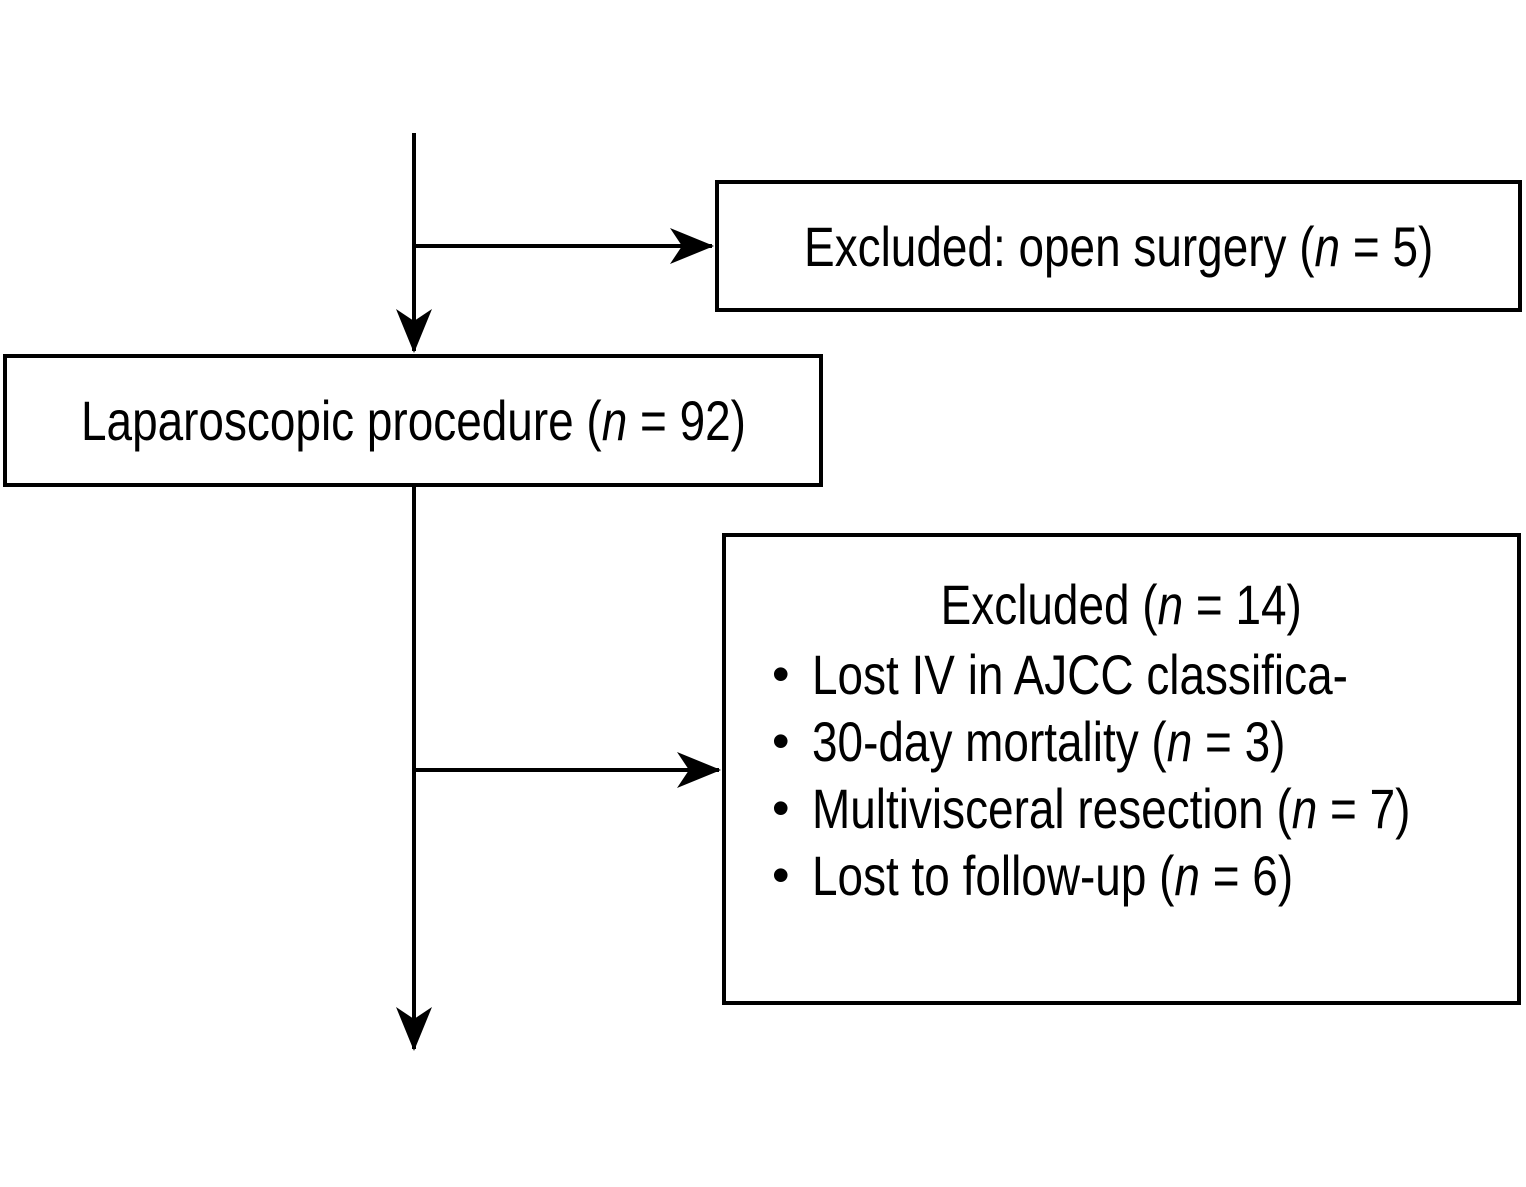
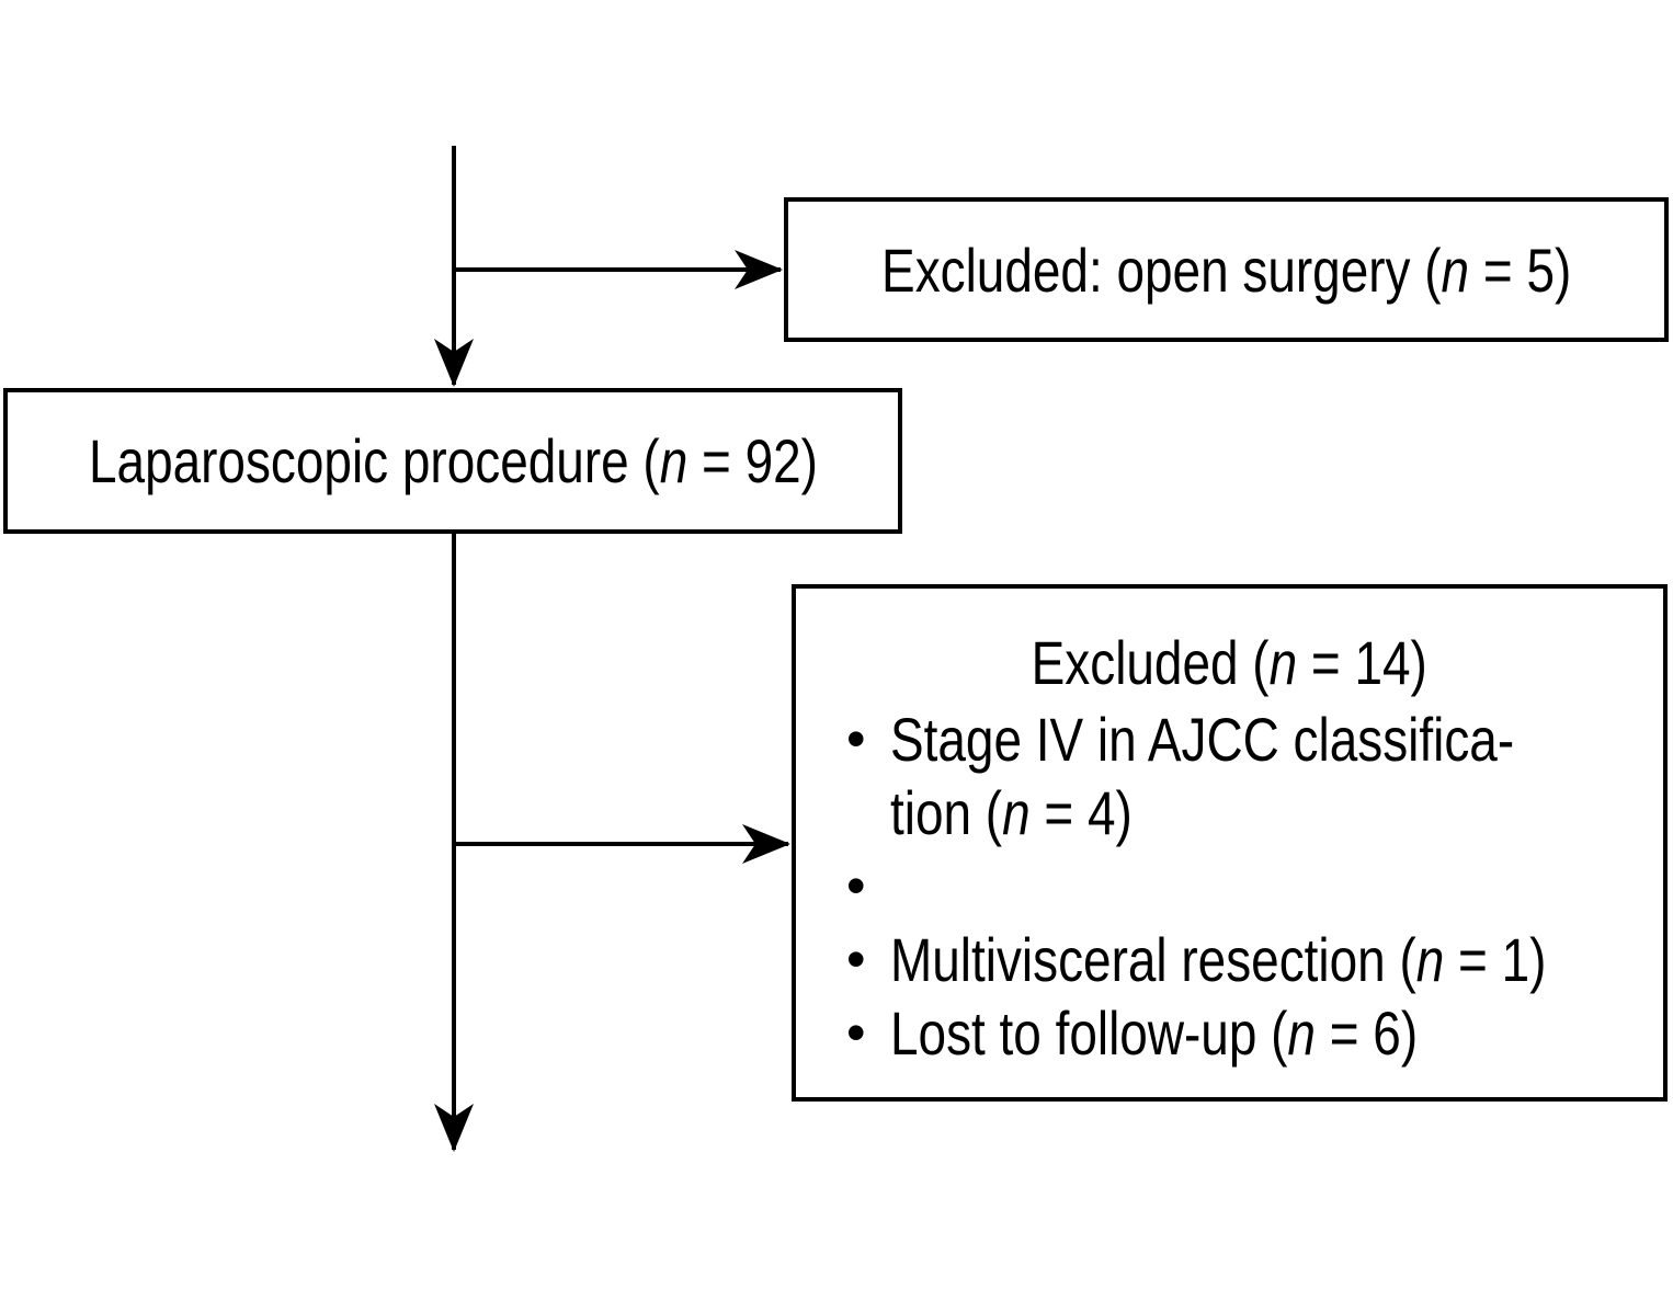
  Excluded: open surgery (n = 5)
  Laparoscopic procedure (n = 92)
  Excluded (n = 14)
  •
- Lost IV in AJCC classifica-
+ Stage IV in AJCC classifica-
+ tion (n = 4)
  •
- 30-day mortality (n = 3)
  •
- Multivisceral resection (n = 7)
+ Multivisceral resection (n = 1)
  •
  Lost to follow-up (n = 6)
